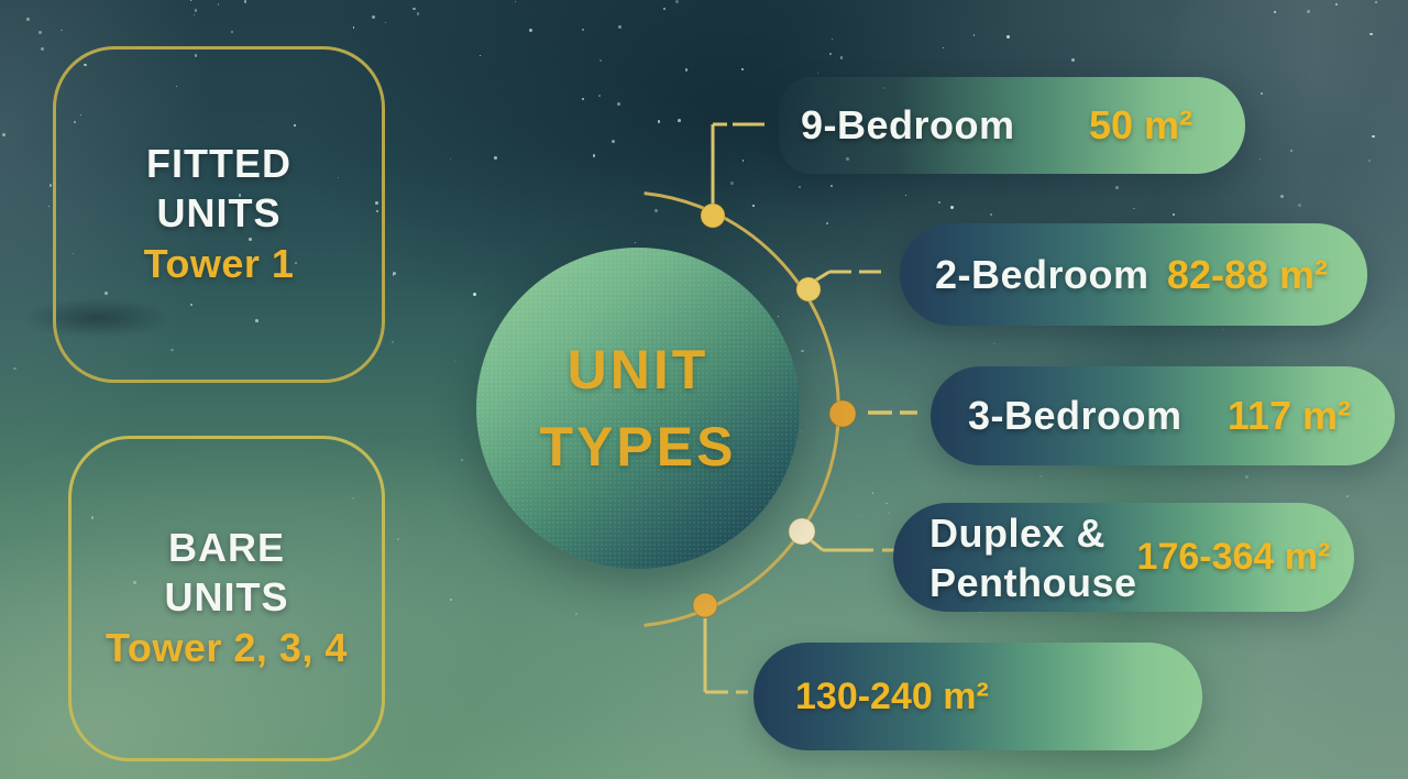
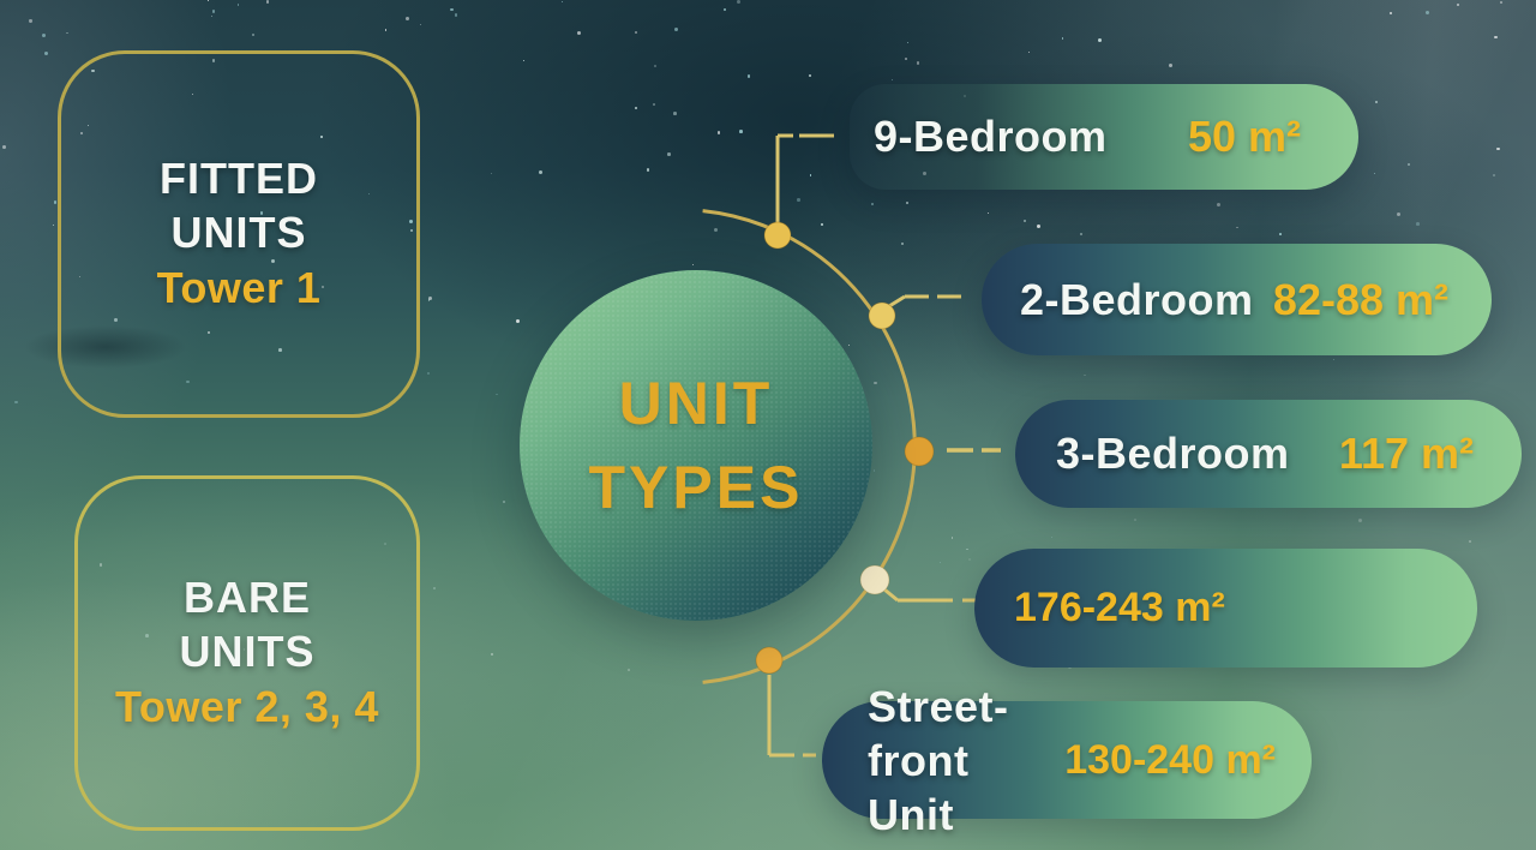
  FITTED
  UNITS
  Tower 1
  BARE
  UNITS
  Tower 2, 3, 4
  UNIT
  TYPES
  9-Bedroom
  50 m²
  2-Bedroom
  82-88 m²
  3-Bedroom
  117 m²
- Duplex &
- Penthouse
- 176-364 m²
+ 176-243 m²
+ Street-front
+ Unit
  130-240 m²
